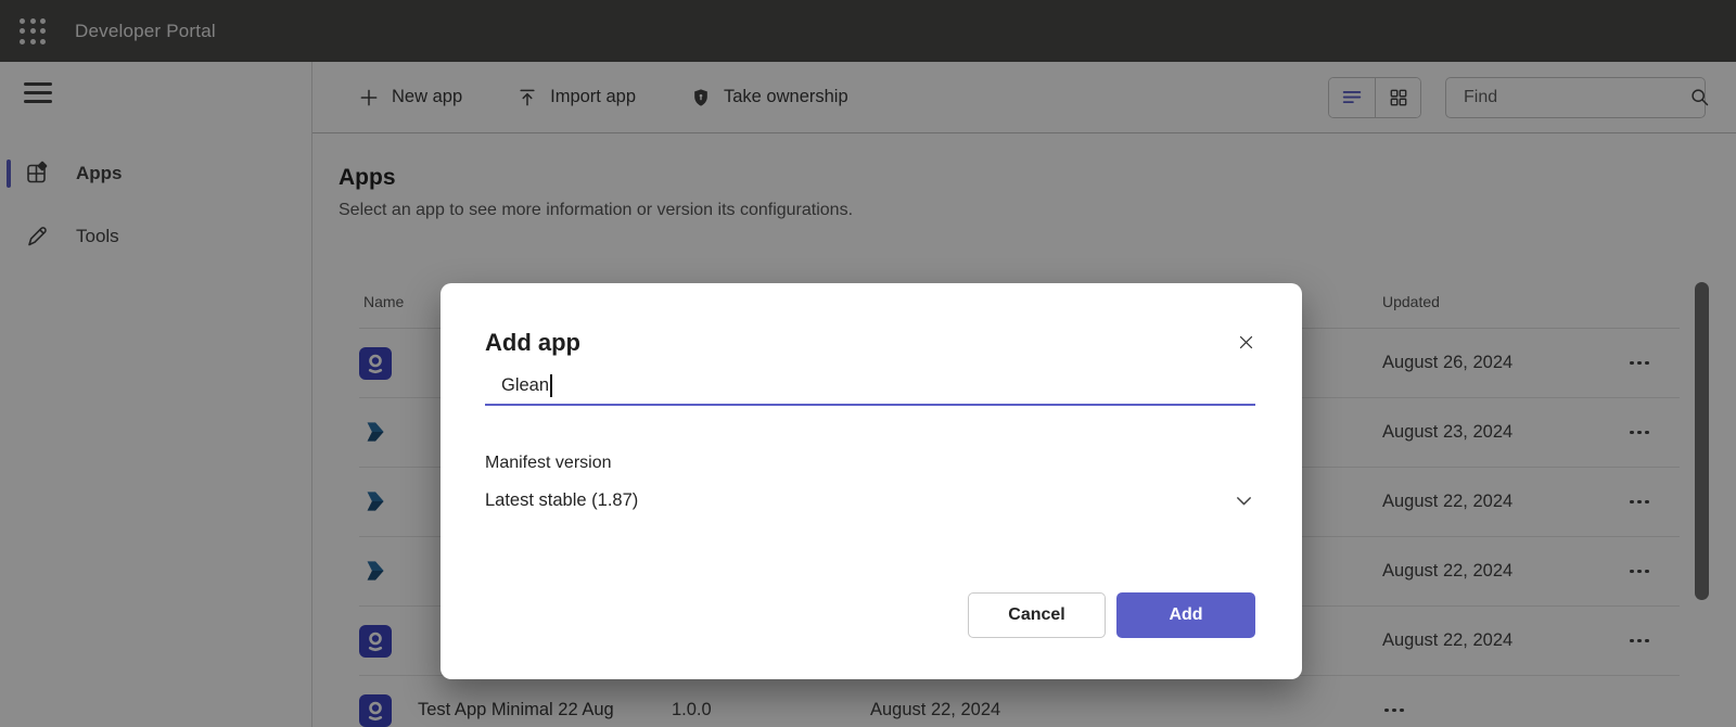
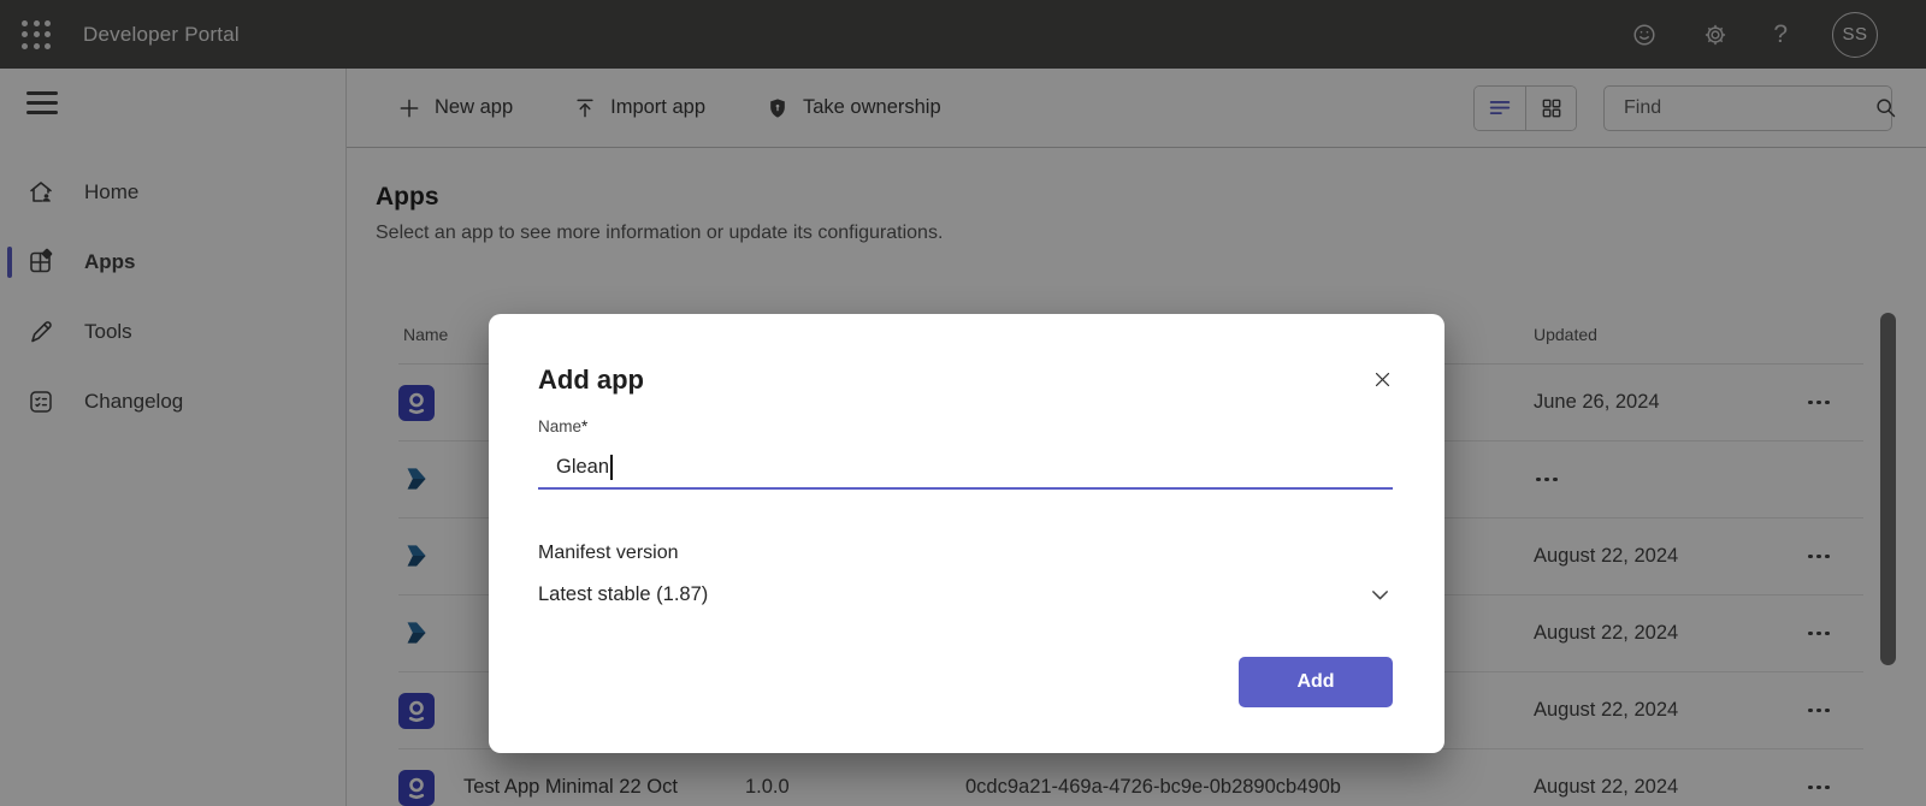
  Developer Portal
+ ?
+ SS
+ Home
  Apps
  Tools
+ Changelog
  New app
  Import app
  Take ownership
  Find
  Apps
- Select an app to see more information or version its configurations.
+ Select an app to see more information or update its configurations.
  Name
  Updated
- August 26, 2024
+ June 26, 2024
- August 23, 2024
  August 22, 2024
  August 22, 2024
  August 22, 2024
- Test App Minimal 22 Aug
+ Test App Minimal 22 Oct
  1.0.0
+ 0cdc9a21-469a-4726-bc9e-0b2890cb490b
  August 22, 2024
  Add app
+ Name*
  Glean
  Manifest version
  Latest stable (1.87)
- Cancel
  Add
